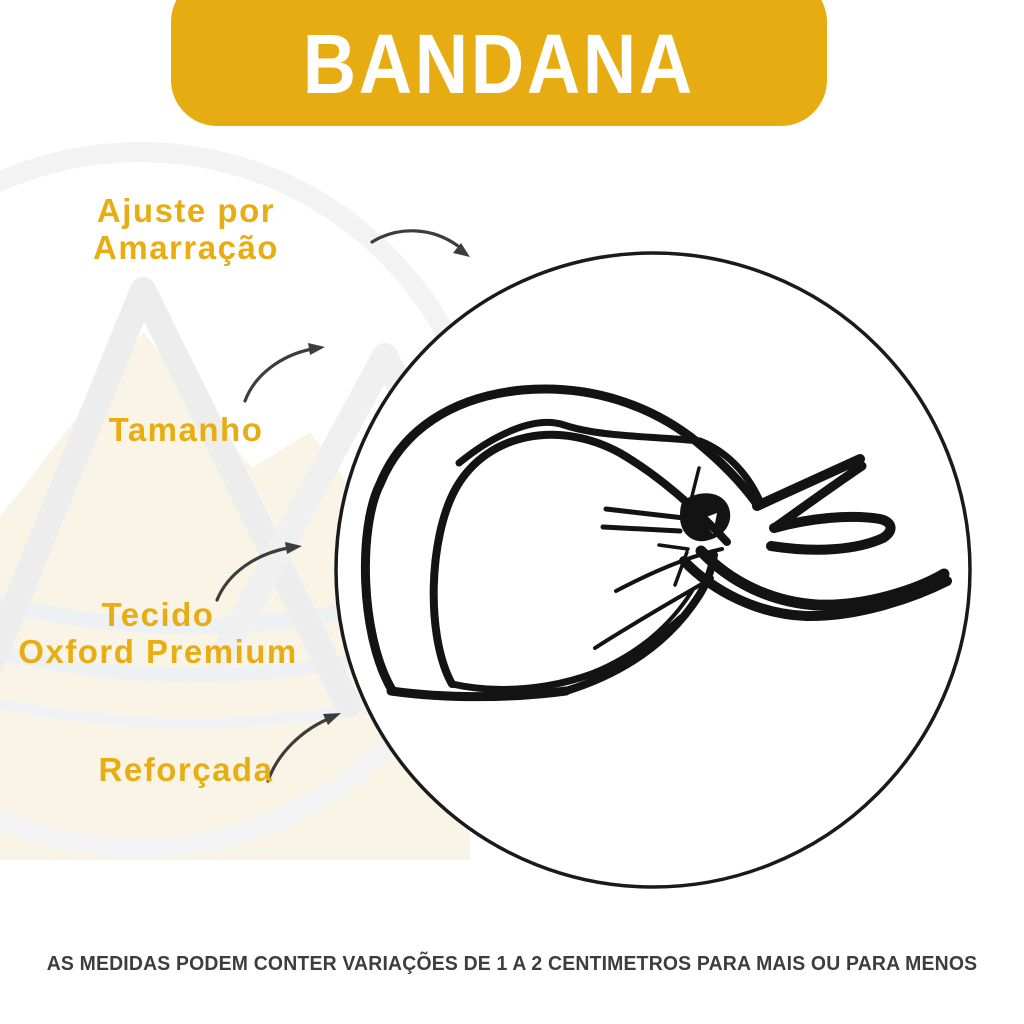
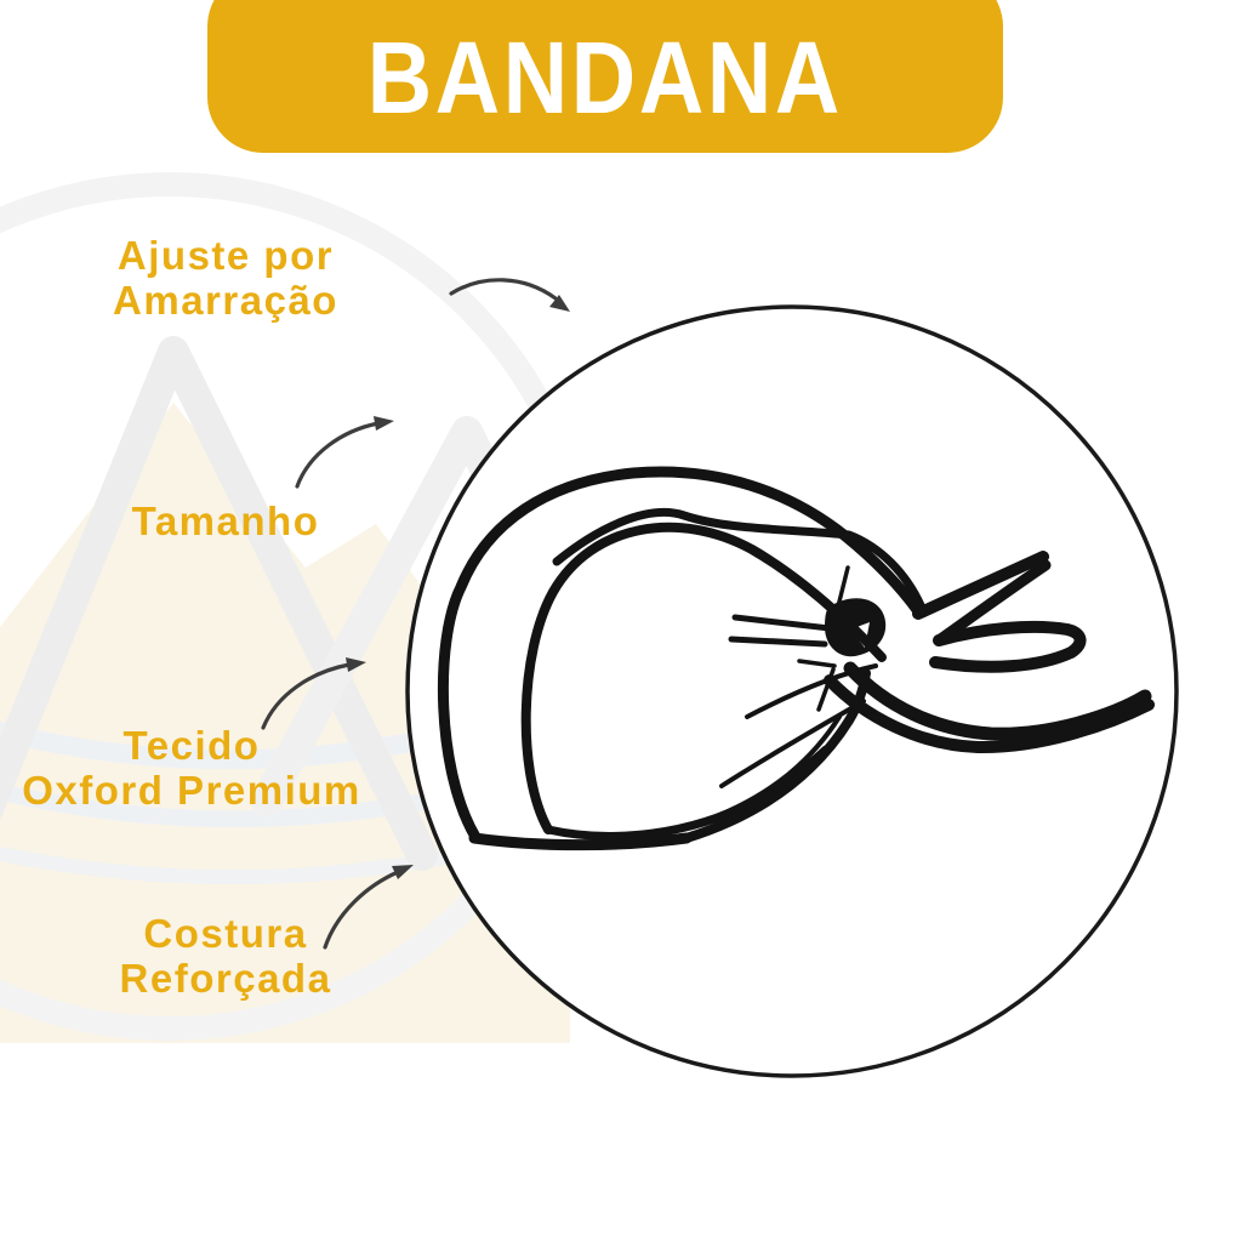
  BANDANA
  Ajuste por
  Amarração
  Tamanho
  Tecido
  Oxford Premium
+ Costura
  Reforçada
- AS MEDIDAS PODEM CONTER VARIAÇÕES DE 1 A 2 CENTIMETROS PARA MAIS OU PARA MENOS
